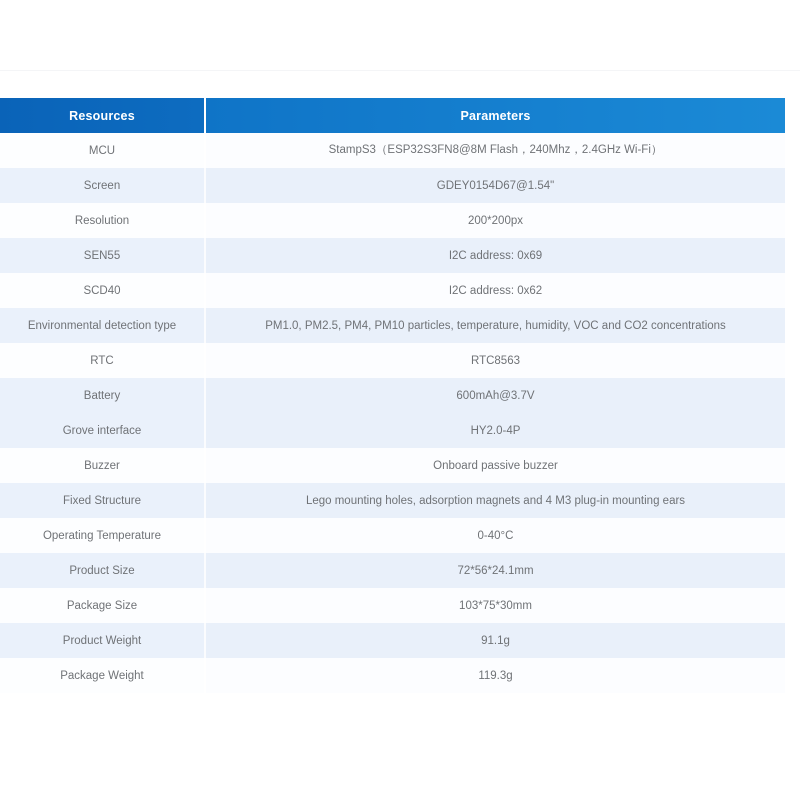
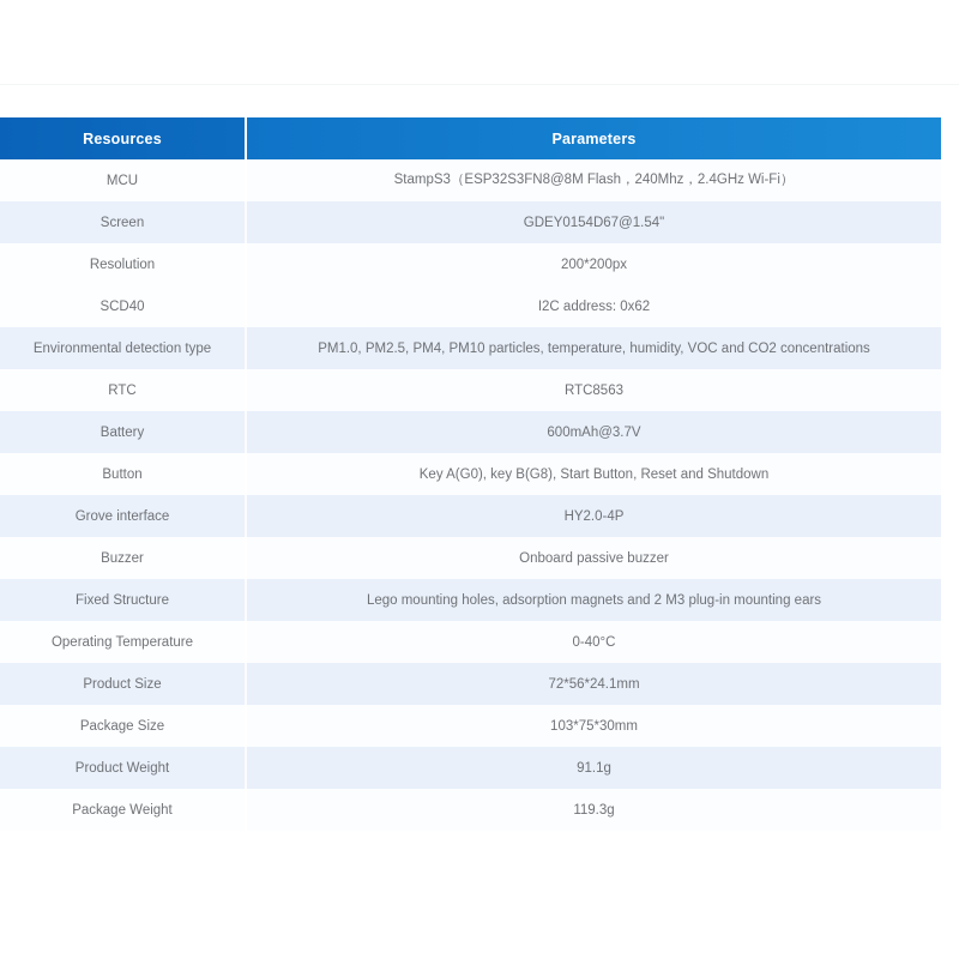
  Resources	Parameters
  MCU	StampS3（ESP32S3FN8@8M Flash，240Mhz，2.4GHz Wi-Fi）
  Screen	GDEY0154D67@1.54"
  Resolution	200*200px
- SEN55	I2C address: 0x69
  SCD40	I2C address: 0x62
  Environmental detection type	PM1.0, PM2.5, PM4, PM10 particles, temperature, humidity, VOC and CO2 concentrations
  RTC	RTC8563
  Battery	600mAh@3.7V
+ Button	Key A(G0), key B(G8), Start Button, Reset and Shutdown
  Grove interface	HY2.0-4P
  Buzzer	Onboard passive buzzer
- Fixed Structure	Lego mounting holes, adsorption magnets and 4 M3 plug-in mounting ears
+ Fixed Structure	Lego mounting holes, adsorption magnets and 2 M3 plug-in mounting ears
  Operating Temperature	0-40°C
  Product Size	72*56*24.1mm
  Package Size	103*75*30mm
  Product Weight	91.1g
  Package Weight	119.3g
